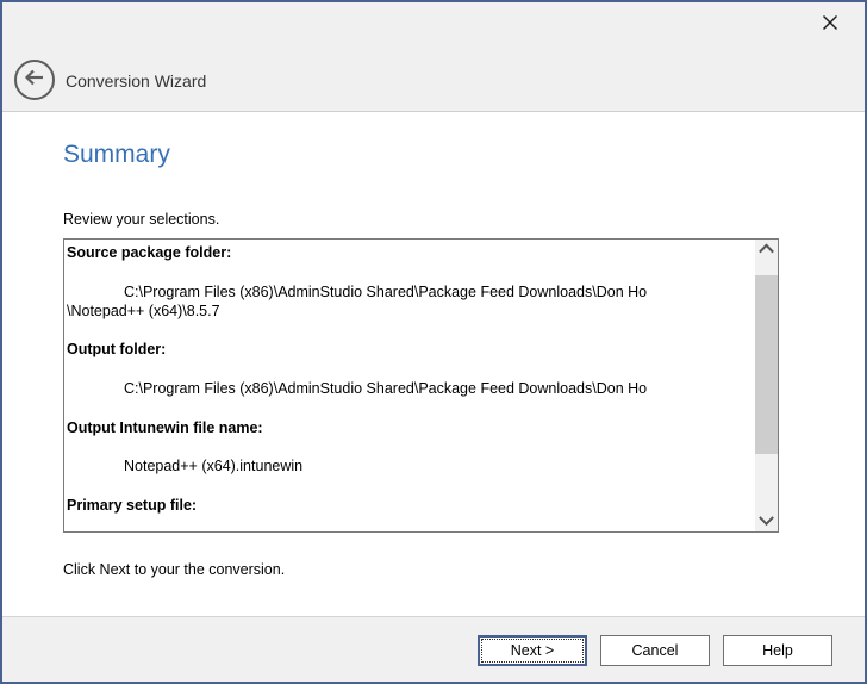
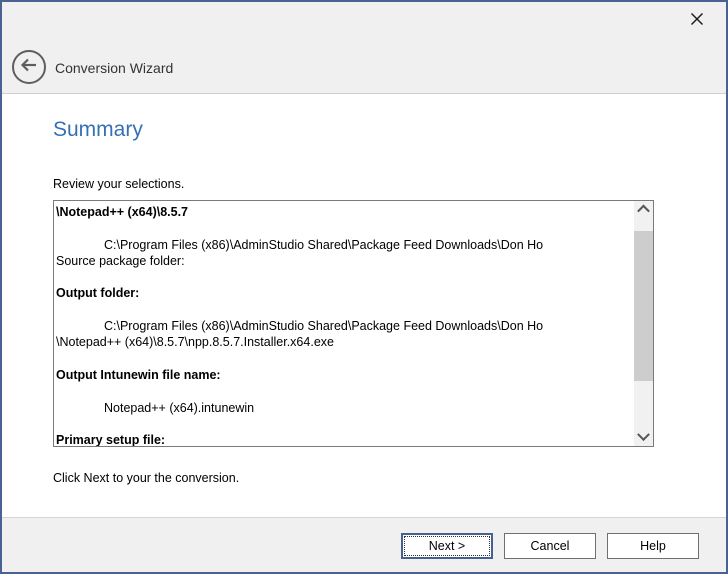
  Conversion Wizard
  Summary
  Review your selections.
- Source package folder:
+ \Notepad++ (x64)\8.5.7
  C:\Program Files (x86)\AdminStudio Shared\Package Feed Downloads\Don Ho
- \Notepad++ (x64)\8.5.7
+ Source package folder:
  Output folder:
  C:\Program Files (x86)\AdminStudio Shared\Package Feed Downloads\Don Ho
+ \Notepad++ (x64)\8.5.7\npp.8.5.7.Installer.x64.exe
  Output Intunewin file name:
  Notepad++ (x64).intunewin
  Primary setup file:
  Click Next to your the conversion.
  Next >
  Cancel
  Help
